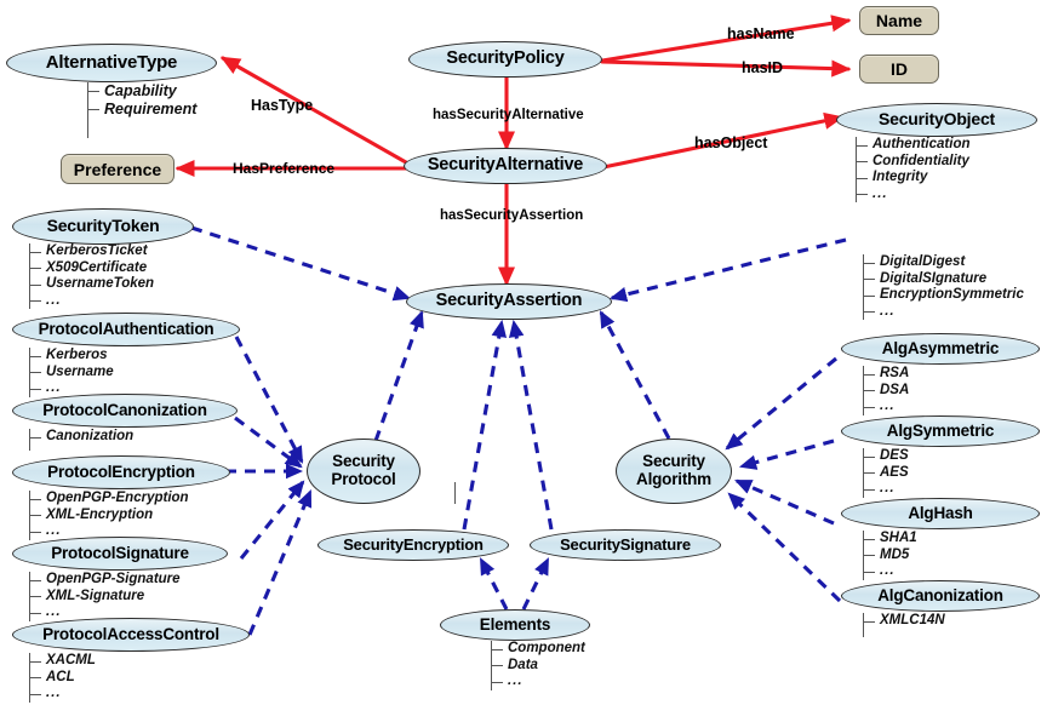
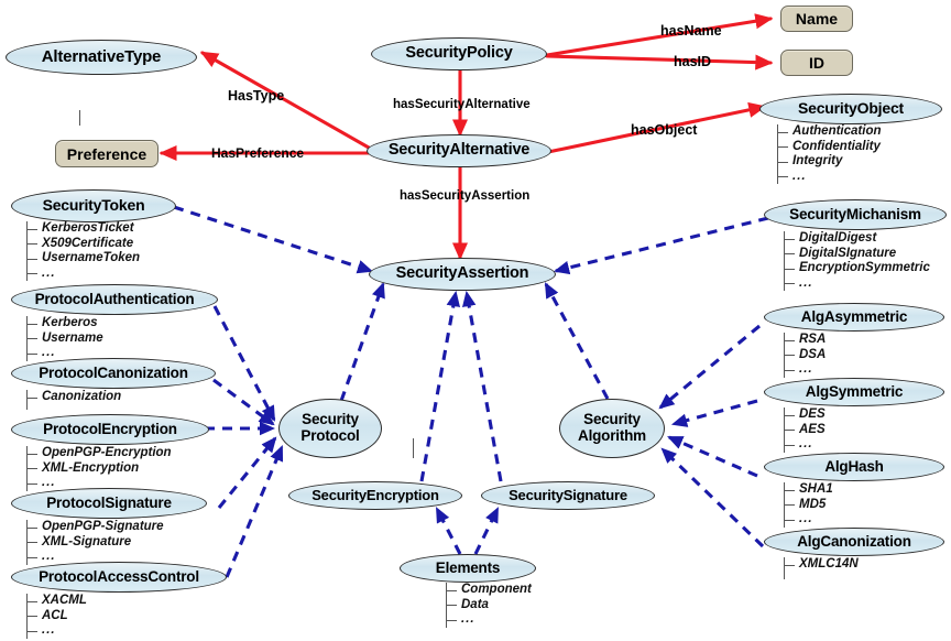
  AlternativeType
- Capability
- Requirement
  Preference
  SecurityToken
  KerberosTicket
  X509Certificate
  UsernameToken
  ...
  ProtocolAuthentication
  Kerberos
  Username
  ...
  ProtocolCanonization
  Canonization
  ProtocolEncryption
  OpenPGP-Encryption
  XML-Encryption
  ...
  ProtocolSignature
  OpenPGP-Signature
  XML-Signature
  ...
  ProtocolAccessControl
  XACML
  ACL
  ...
  SecurityPolicy
  SecurityAlternative
  SecurityAssertion
  Security
  Protocol
  Security
  Algorithm
  SecurityEncryption
  SecuritySignature
  Elements
  Component
  Data
  ...
  Name
  ID
  SecurityObject
  Authentication
  Confidentiality
  Integrity
  ...
+ SecurityMichanism
  DigitalDigest
  DigitalSIgnature
  EncryptionSymmetric
  ...
  AlgAsymmetric
  RSA
  DSA
  ...
  AlgSymmetric
  DES
  AES
  ...
  AlgHash
  SHA1
  MD5
  ...
  AlgCanonization
  XMLC14N
  HasType
  HasPreference
  hasName
  hasID
  hasObject
  hasSecurityAlternative
  hasSecurityAssertion
